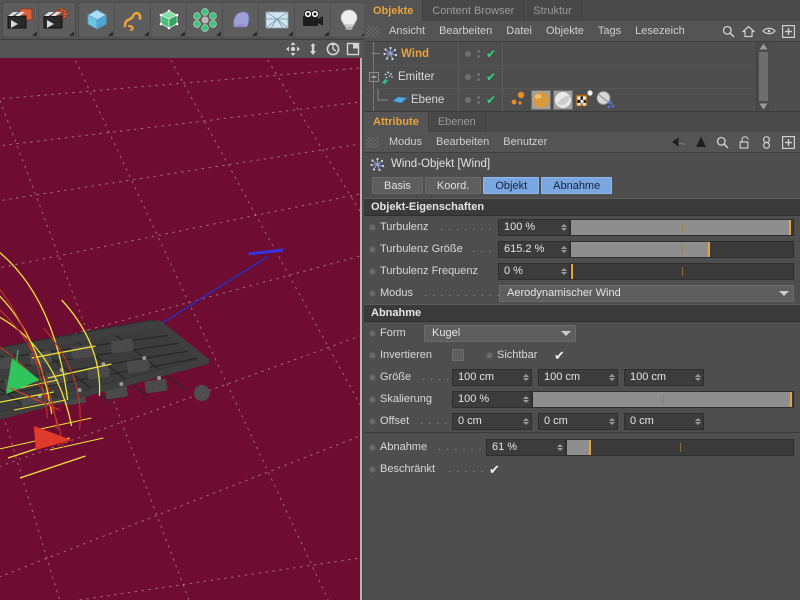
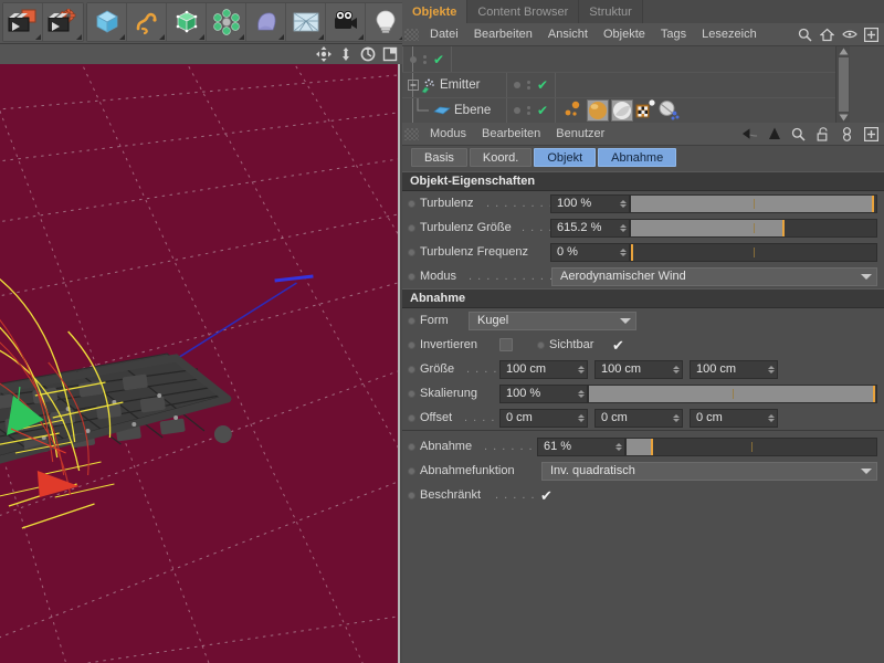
  Objekte
  Content Browser
  Struktur
- Ansicht
+ Datei
  Bearbeiten
- Datei
+ Ansicht
  Objekte
  Tags
  Lesezeich
- Wind
  ✔
  Emitter
  ✔
  Ebene
  ✔
- Attribute
- Ebenen
  Modus
  Bearbeiten
  Benutzer
- Wind-Objekt [Wind]
  Basis
  Koord.
  Objekt
  Abnahme
  Objekt-Eigenschaften
  Turbulenz
  . . . . . . .
  100 %
  Turbulenz Größe
  . . .
  615.2 %
  Turbulenz Frequenz
  0 %
  Modus
  . . . . . . . . .
  Aerodynamischer Wind
  Abnahme
  Form
  Kugel
  Invertieren
  Sichtbar
  ✔
  Größe
  . . . .
  100 cm
  100 cm
  100 cm
  Skalierung
  100 %
  Offset
  . . . .
  0 cm
  0 cm
  0 cm
  Abnahme
  . . . . . .
  61 %
+ Abnahmefunktion
+ Inv. quadratisch
  Beschränkt
  . . . . .
  ✔
